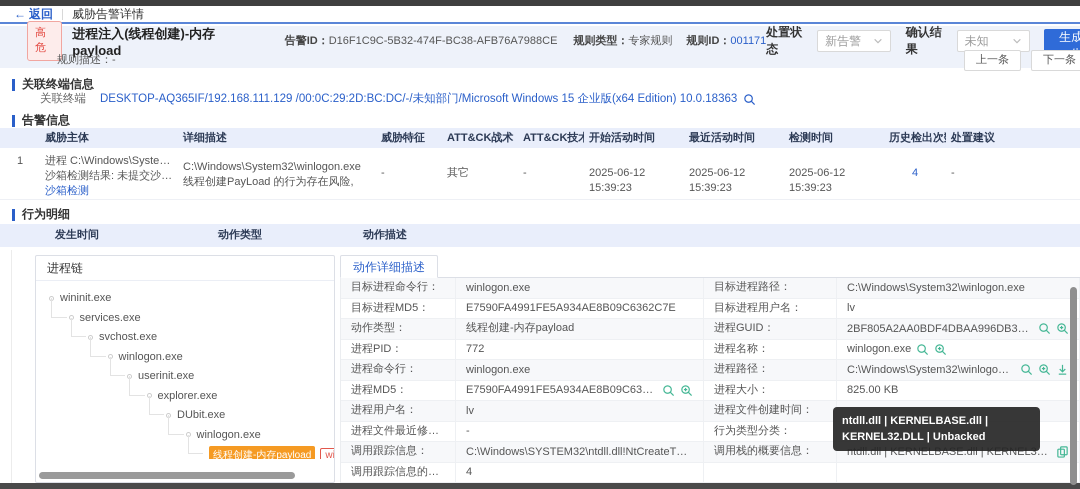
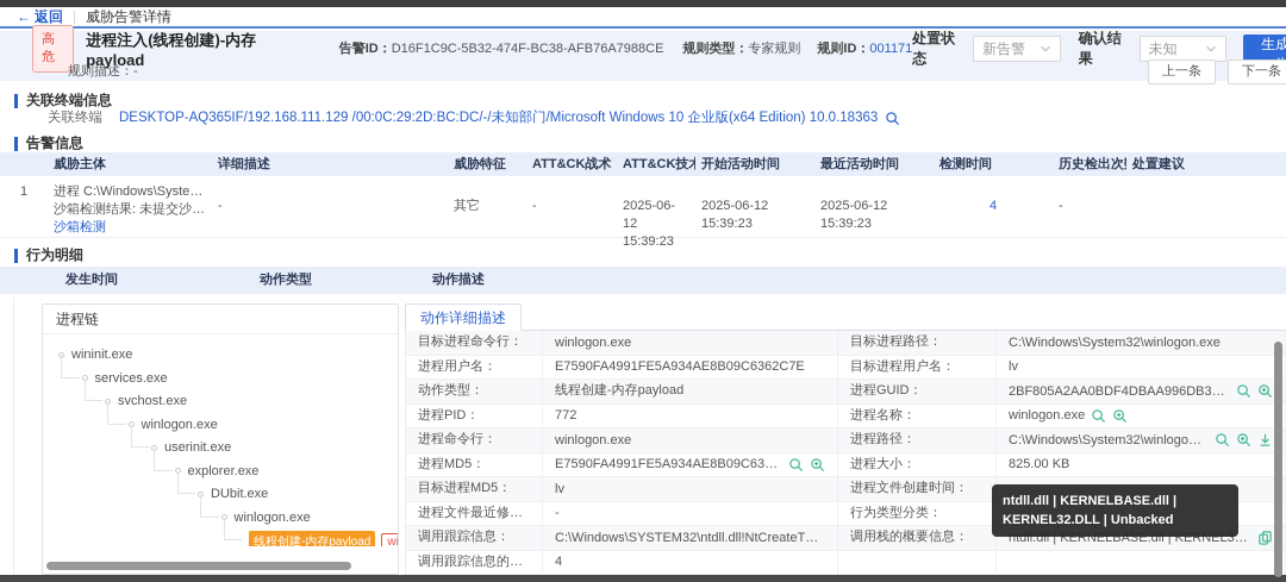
  ←
  返回
  威胁告警详情
  高危
  进程注入(线程创建)-内存payload
  告警ID：D16F1C9C-5B32-474F-BC38-AFB76A7988CE
  规则类型：专家规则
  规则ID：001171
  处置状态
  新告警
  确认结果
  未知
  规则描述：-
  上一条
  下一条
  关联终端信息
  关联终端
- DESKTOP-AQ365IF/192.168.111.129 /00:0C:29:2D:BC:DC/-/未知部门/Microsoft Windows 15 企业版(x64 Edition) 10.0.18363
+ DESKTOP-AQ365IF/192.168.111.129 /00:0C:29:2D:BC:DC/-/未知部门/Microsoft Windows 10 企业版(x64 Edition) 10.0.18363
  告警信息
  威胁主体
  详细描述
  威胁特征
  ATT&CK战术
  ATT&CK技术
  开始活动时间
  最近活动时间
  检测时间
  历史检出次
  处置建议
  1
  沙箱检测结果: 未提交沙箱
  沙箱检测
- C:\Windows\System32\winlogon.exe 线程创建PayLoad 的行为存在风险,
  -
  其它
  -
  2025-06-12 15:39:23
  2025-06-12 15:39:23
  2025-06-12 15:39:23
  4
  -
  行为明细
  发生时间
  动作类型
  动作描述
  进程链
  wininit.exe
  services.exe
  svchost.exe
  winlogon.exe
  userinit.exe
  explorer.exe
  DUbit.exe
  winlogon.exe
  线程创建-内存payload
  动作详细描述
  目标进程命令行：
  winlogon.exe
  目标进程路径：
  C:\Windows\System32\winlogon.exe
- 目标进程MD5：
+ 进程用户名：
  E7590FA4991FE5A934AE8B09C6362C7E
  目标进程用户名：
  lv
  动作类型：
  线程创建-内存payload
  进程GUID：
  2BF805A2AA0BDF4DBAA996DB337
  进程PID：
  772
  进程名称：
  winlogon.exe
  进程命令行：
  winlogon.exe
  进程路径：
  C:\Windows\System32\winlogon.e
  进程MD5：
  E7590FA4991FE5A934AE8B09C6362
  进程大小：
  825.00 KB
- 进程用户名：
+ 目标进程MD5：
  lv
  进程文件创建时间：
  进程文件最近修改时
  -
  行为类型分类：
  调用跟踪信息：
  C:\Windows\SYSTEM32\ntdll.dll!NtCreateThre
  调用栈的概要信息：
  ntdll.dll | KERNELBASE.dll | KERNEL32.D
  调用跟踪信息的个数
  4
  ntdll.dll | KERNELBASE.dll | KERNEL32.DLL | Unbacked
